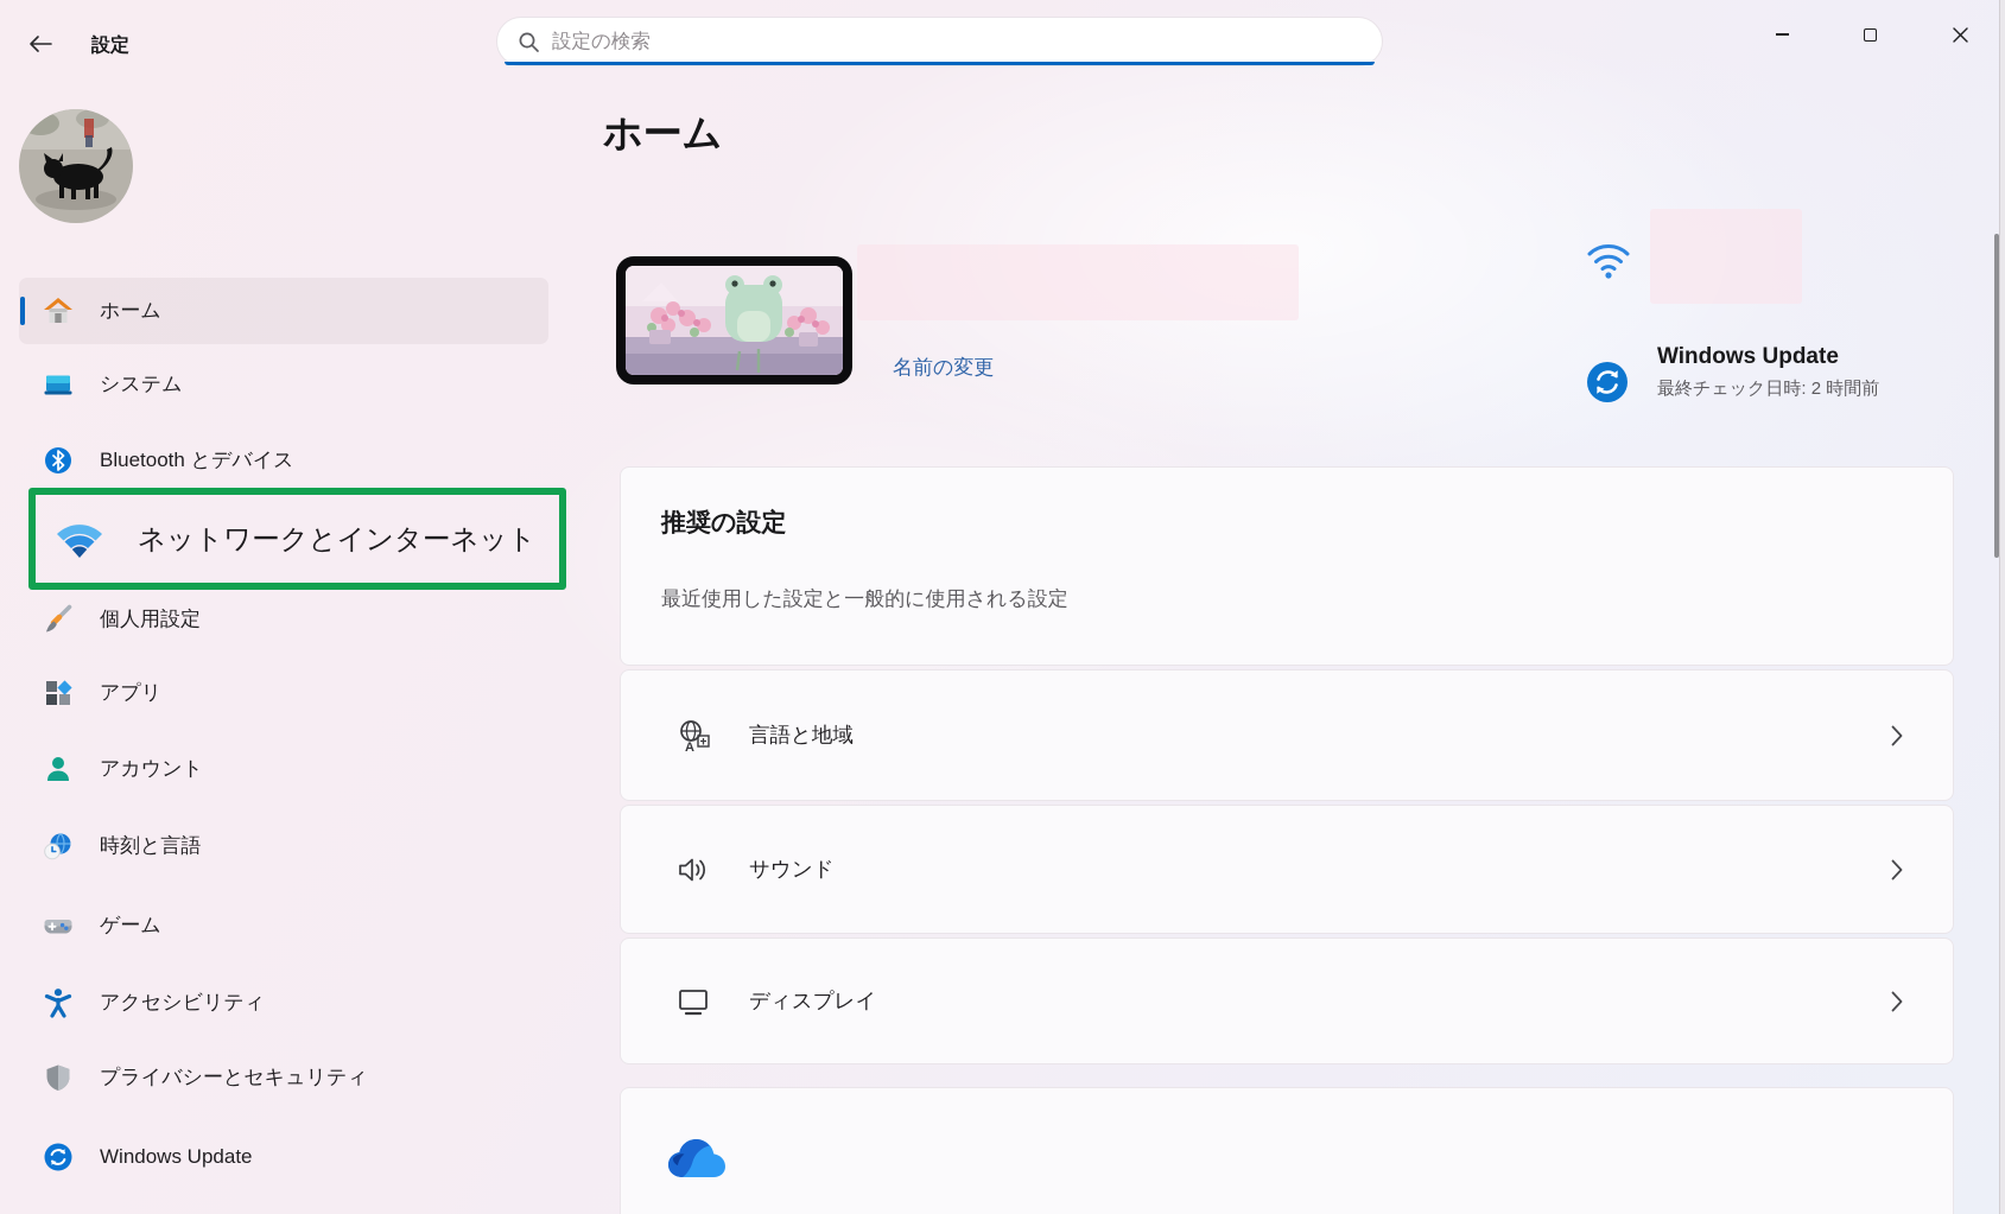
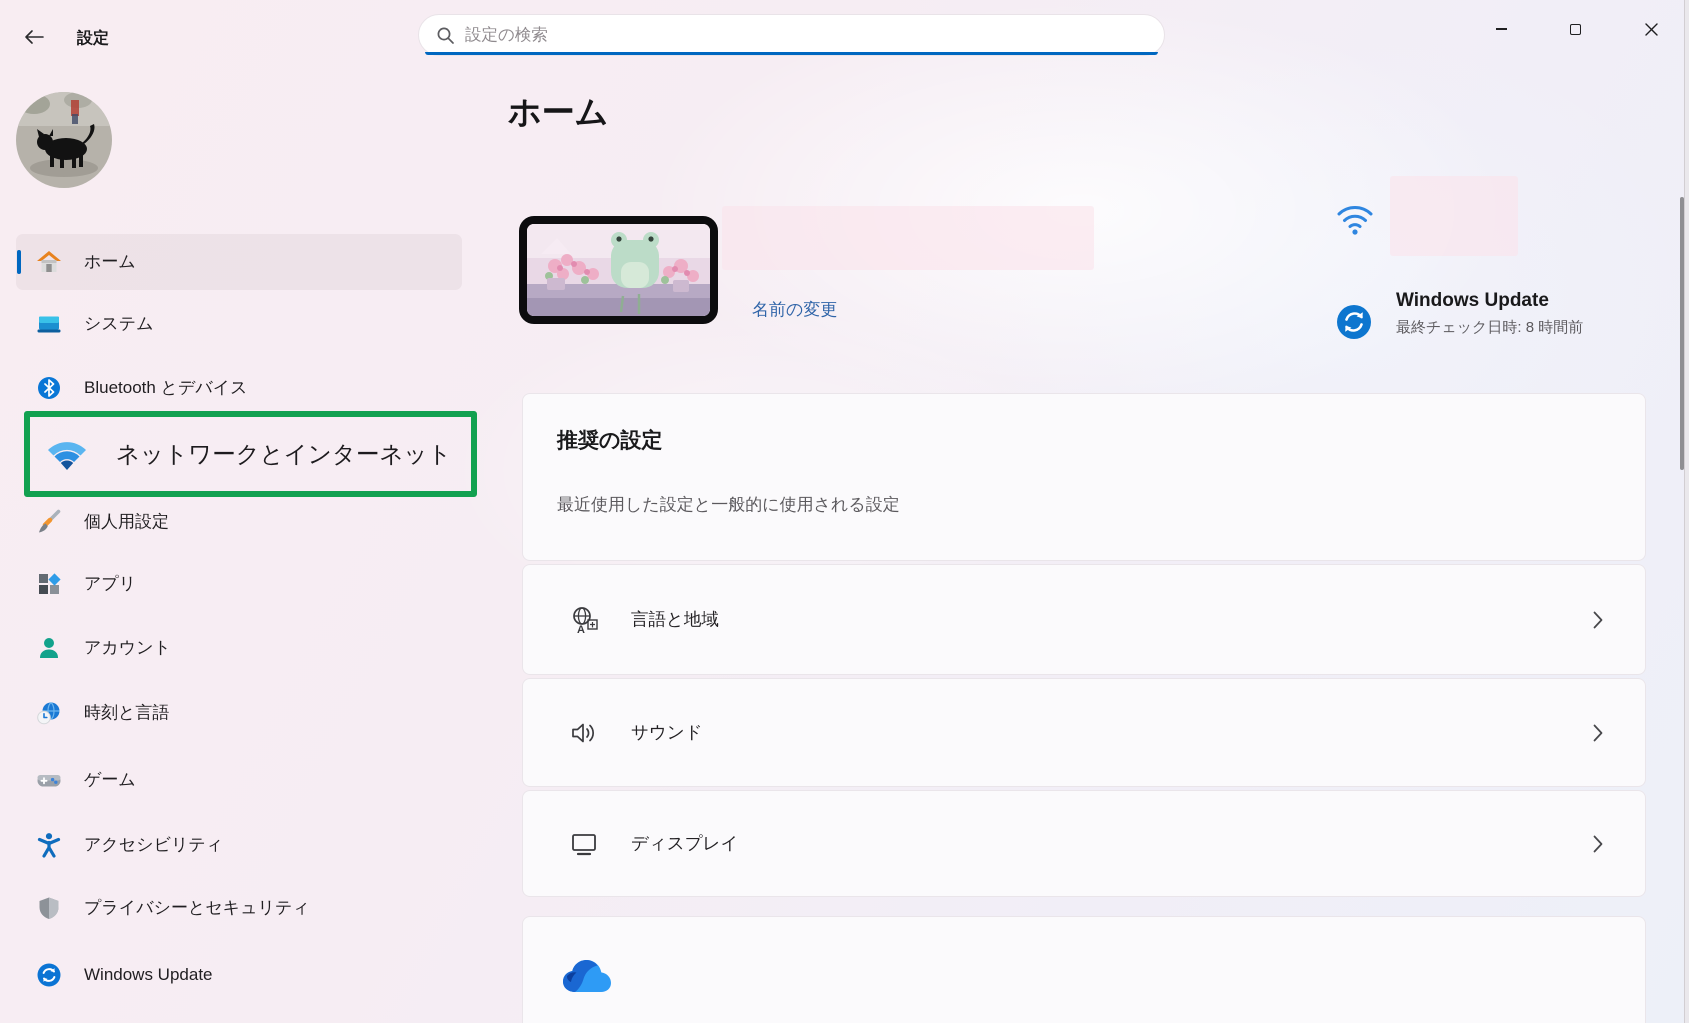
  設定
  設定の検索
  ホーム
  システム
  Bluetooth とデバイス
  ネットワークとインターネット
  個人用設定
  アプリ
  アカウント
  時刻と言語
  ゲーム
  アクセシビリティ
  プライバシーとセキュリティ
  Windows Update
  ホーム
  名前の変更
  Windows Update
- 最終チェック日時: 2 時間前
+ 最終チェック日時: 8 時間前
  推奨の設定
  最近使用した設定と一般的に使用される設定
  A
  言語と地域
  サウンド
  ディスプレイ
